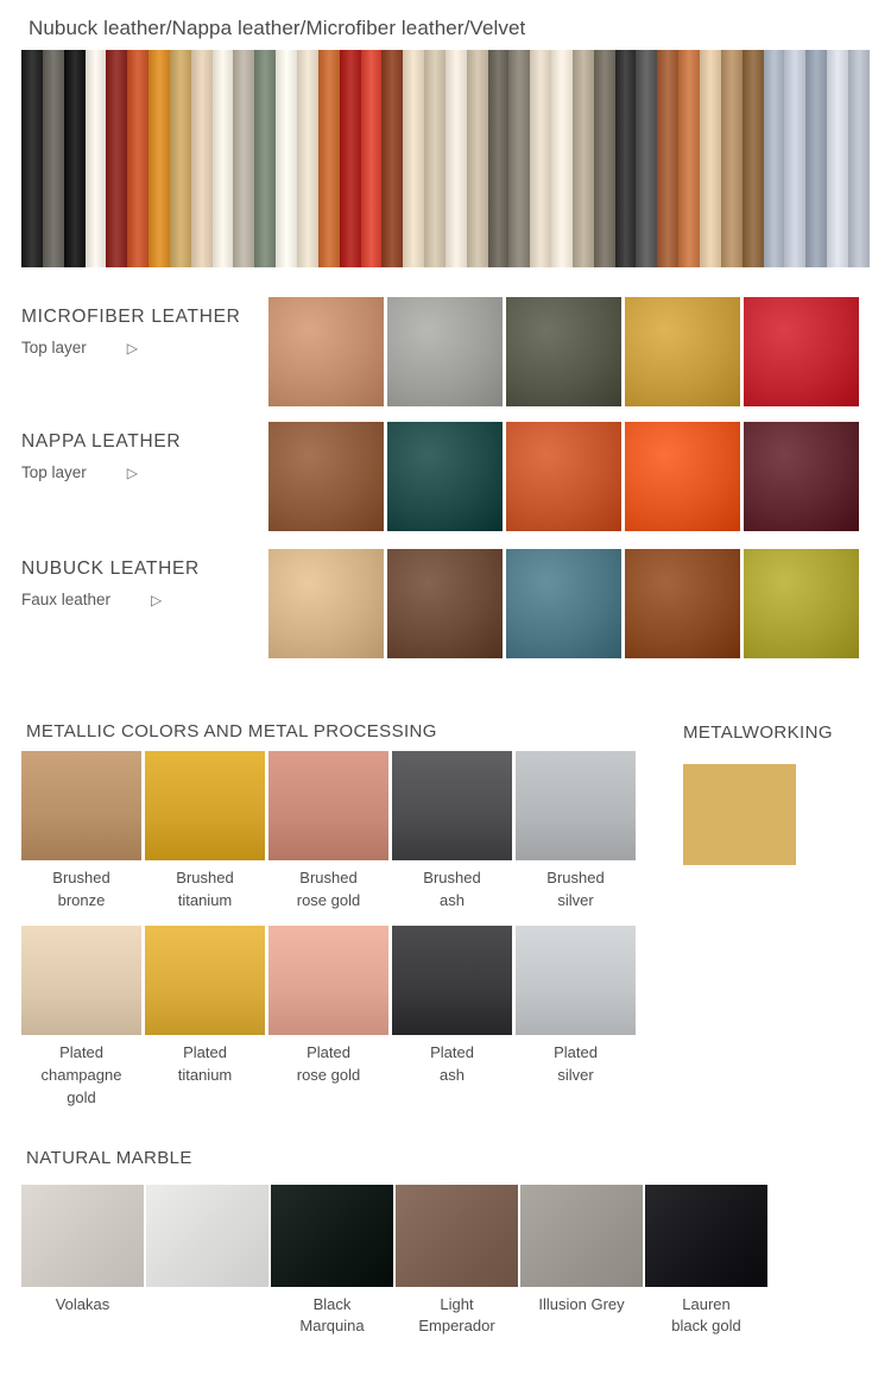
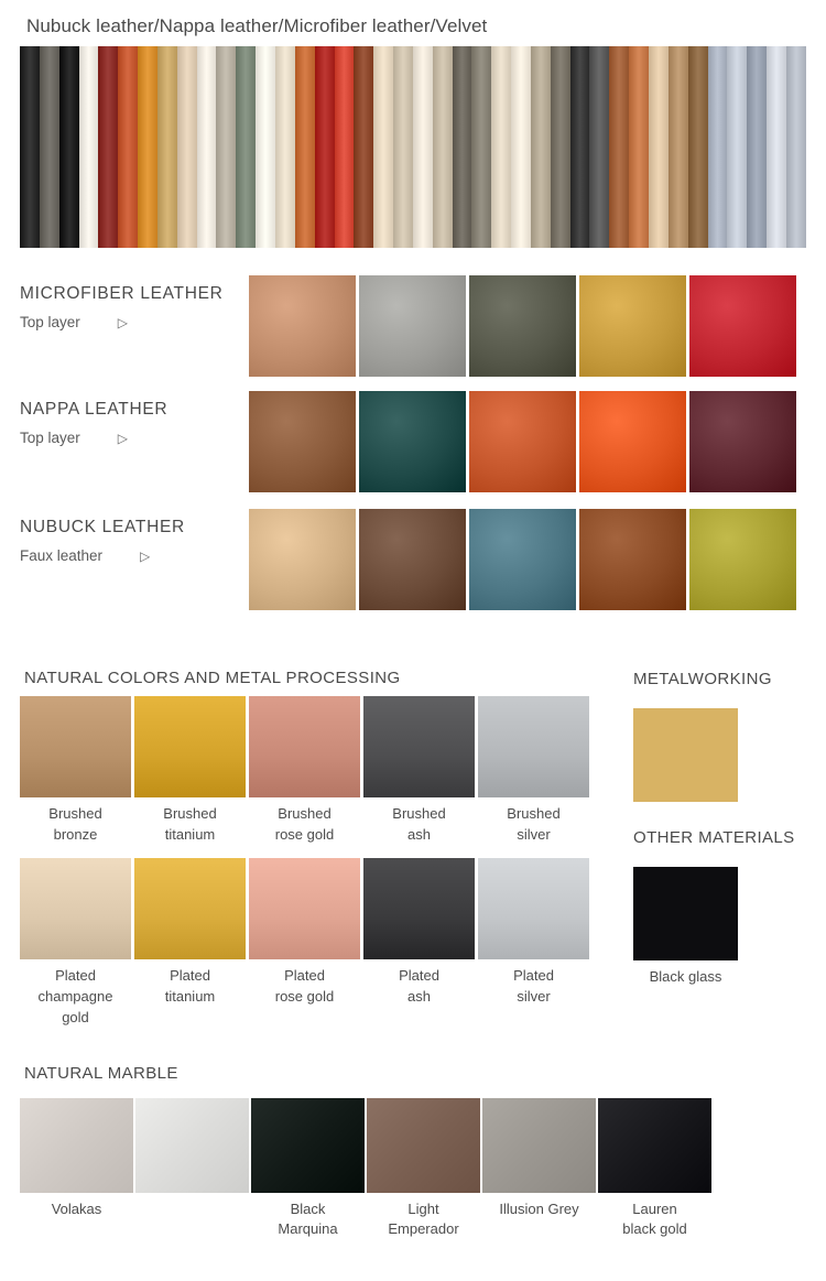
  Nubuck leather/Nappa leather/Microfiber leather/Velvet
  MICROFIBER LEATHER
  Top layer
  ▷
  NAPPA LEATHER
  Top layer
  ▷
  NUBUCK LEATHER
  Faux leather
  ▷
- METALLIC COLORS AND METAL PROCESSING
+ NATURAL COLORS AND METAL PROCESSING
  Brushed
  bronze
  Brushed
  titanium
  Brushed
  rose gold
  Brushed
  ash
  Brushed
  silver
  Plated
  champagne
  gold
  Plated
  titanium
  Plated
  rose gold
  Plated
  ash
  Plated
  silver
  METALWORKING
+ OTHER MATERIALS
+ Black glass
  NATURAL MARBLE
  Volakas
  Black
  Marquina
  Light
  Emperador
  Illusion Grey
  Lauren
  black gold
